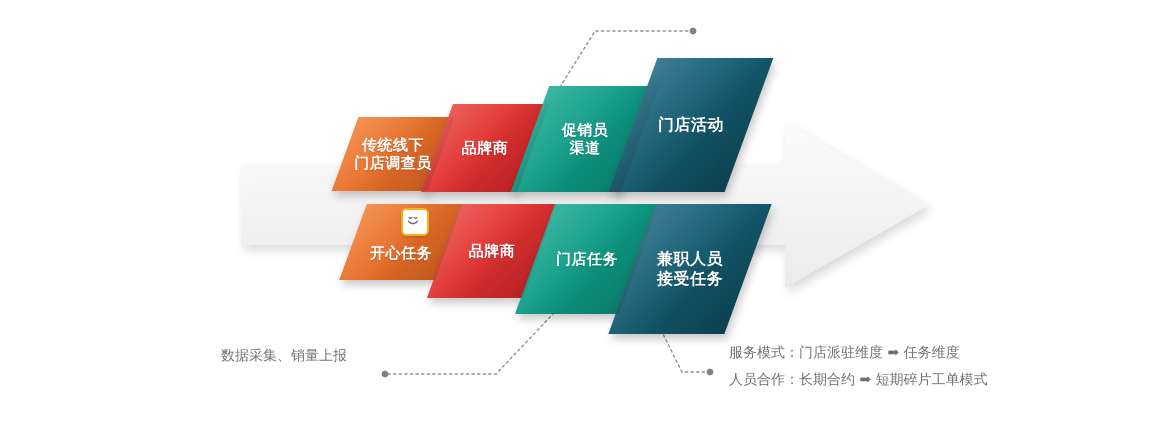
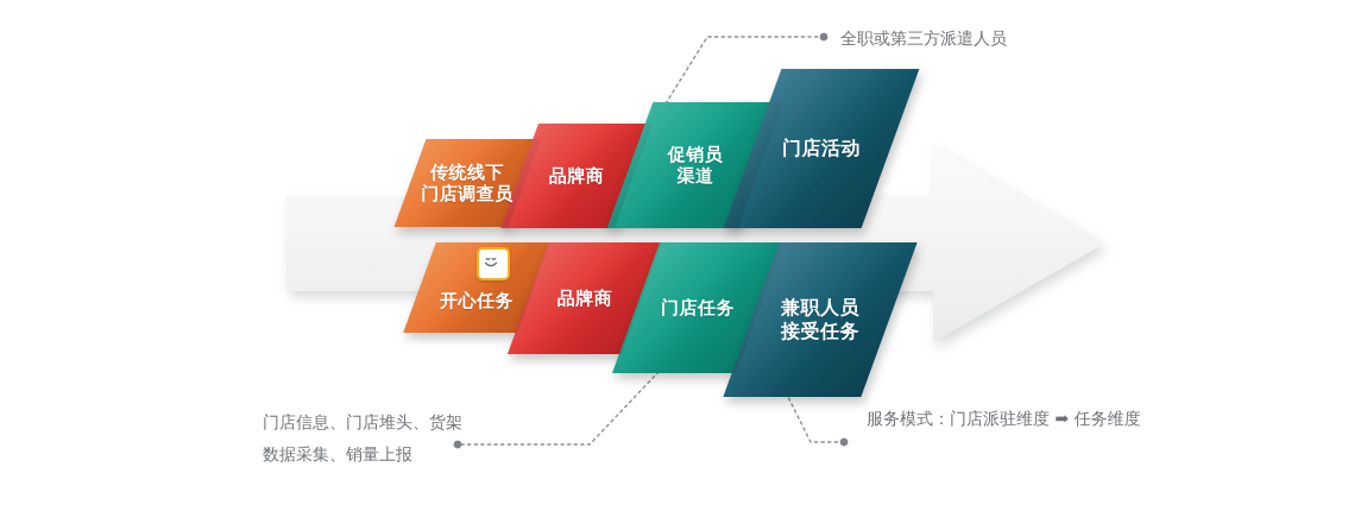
  传统线下
  门店调查员
  品牌商
  促销员
  渠道
  门店活动
  开心任务
  品牌商
  门店任务
  兼职人员
  接受任务
+ 全职或第三方派遣人员
+ 门店信息、门店堆头、货架
  数据采集、销量上报
  服务模式：门店派驻维度 ➡ 任务维度
- 人员合作：长期合约 ➡ 短期碎片工单模式
